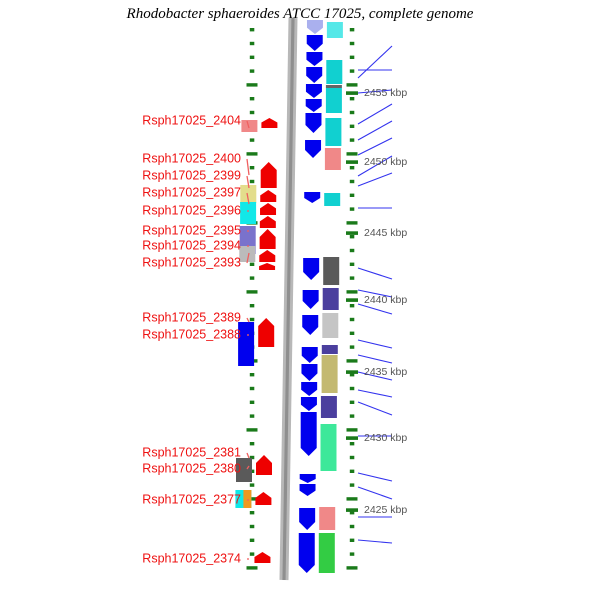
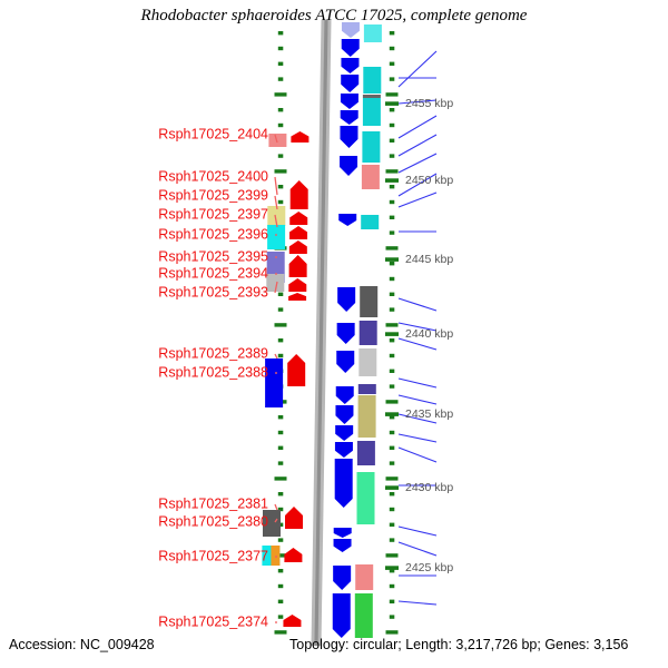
  Rhodobacter sphaeroides ATCC 17025, complete genome
  2455 kbp
  2450 kbp
  2445 kbp
  2440 kbp
  2435 kbp
  2430 kbp
  2425 kbp
  Rsph17025_2404
  Rsph17025_2400
  Rsph17025_2399
  Rsph17025_2397
  Rsph17025_2396
  Rsph17025_2395
  Rsph17025_2394
  Rsph17025_2393
  Rsph17025_2389
  Rsph17025_2388
  Rsph17025_2381
  Rsph17025_2380
  Rsph17025_2377
  Rsph17025_2374
+ Accession: NC_009428
+ Topology: circular; Length: 3,217,726 bp; Genes: 3,156
